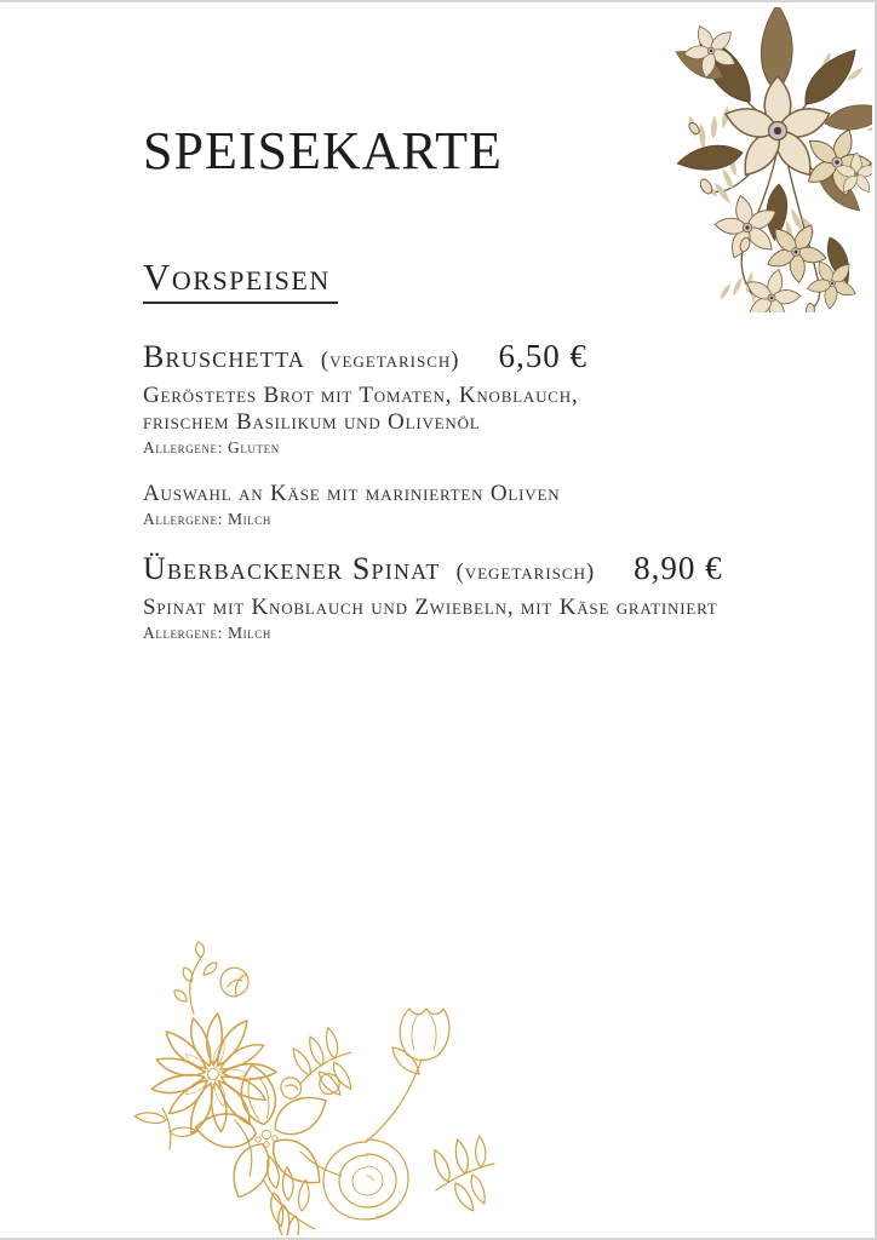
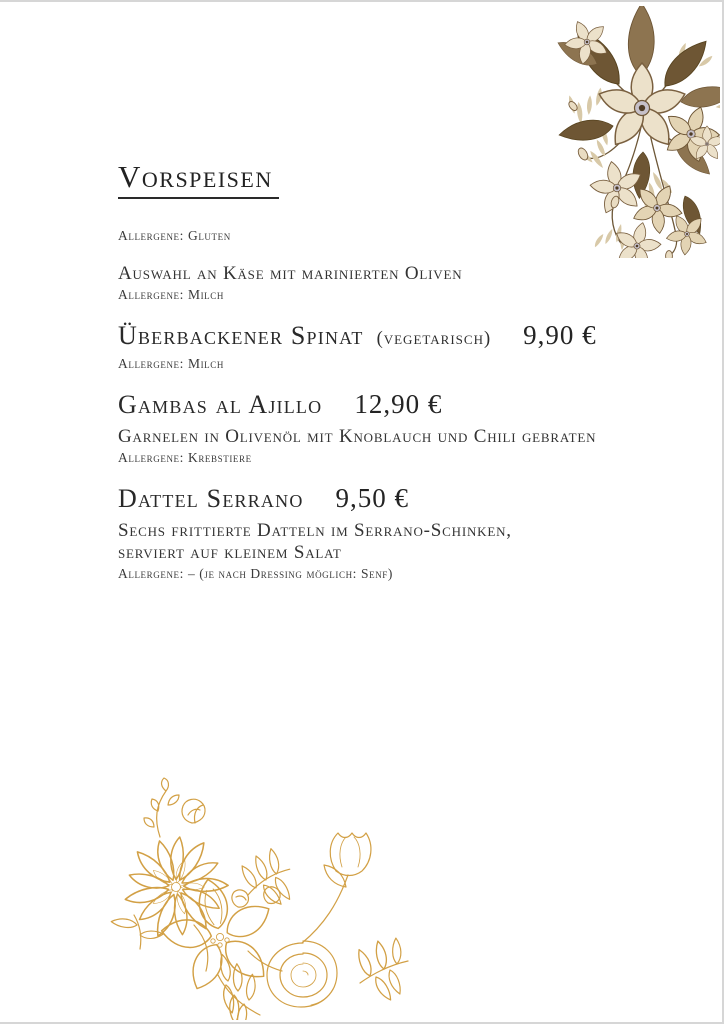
- SPEISEKARTE
  Vorspeisen
- Bruschetta (vegetarisch) 6,50 €
- Geröstetes Brot mit Tomaten, Knoblauch,
- frischem Basilikum und Olivenöl
  Allergene: Gluten
  Auswahl an Käse mit marinierten Oliven
  Allergene: Milch
- Überbackener Spinat (vegetarisch) 8,90 €
+ Überbackener Spinat (vegetarisch) 9,90 €
- Spinat mit Knoblauch und Zwiebeln, mit Käse gratiniert
  Allergene: Milch
+ Gambas al Ajillo 12,90 €
+ Garnelen in Olivenöl mit Knoblauch und Chili gebraten
+ Allergene: Krebstiere
+ Dattel Serrano 9,50 €
+ Sechs frittierte Datteln im Serrano-Schinken,
+ serviert auf kleinem Salat
+ Allergene: – (je nach Dressing möglich: Senf)
